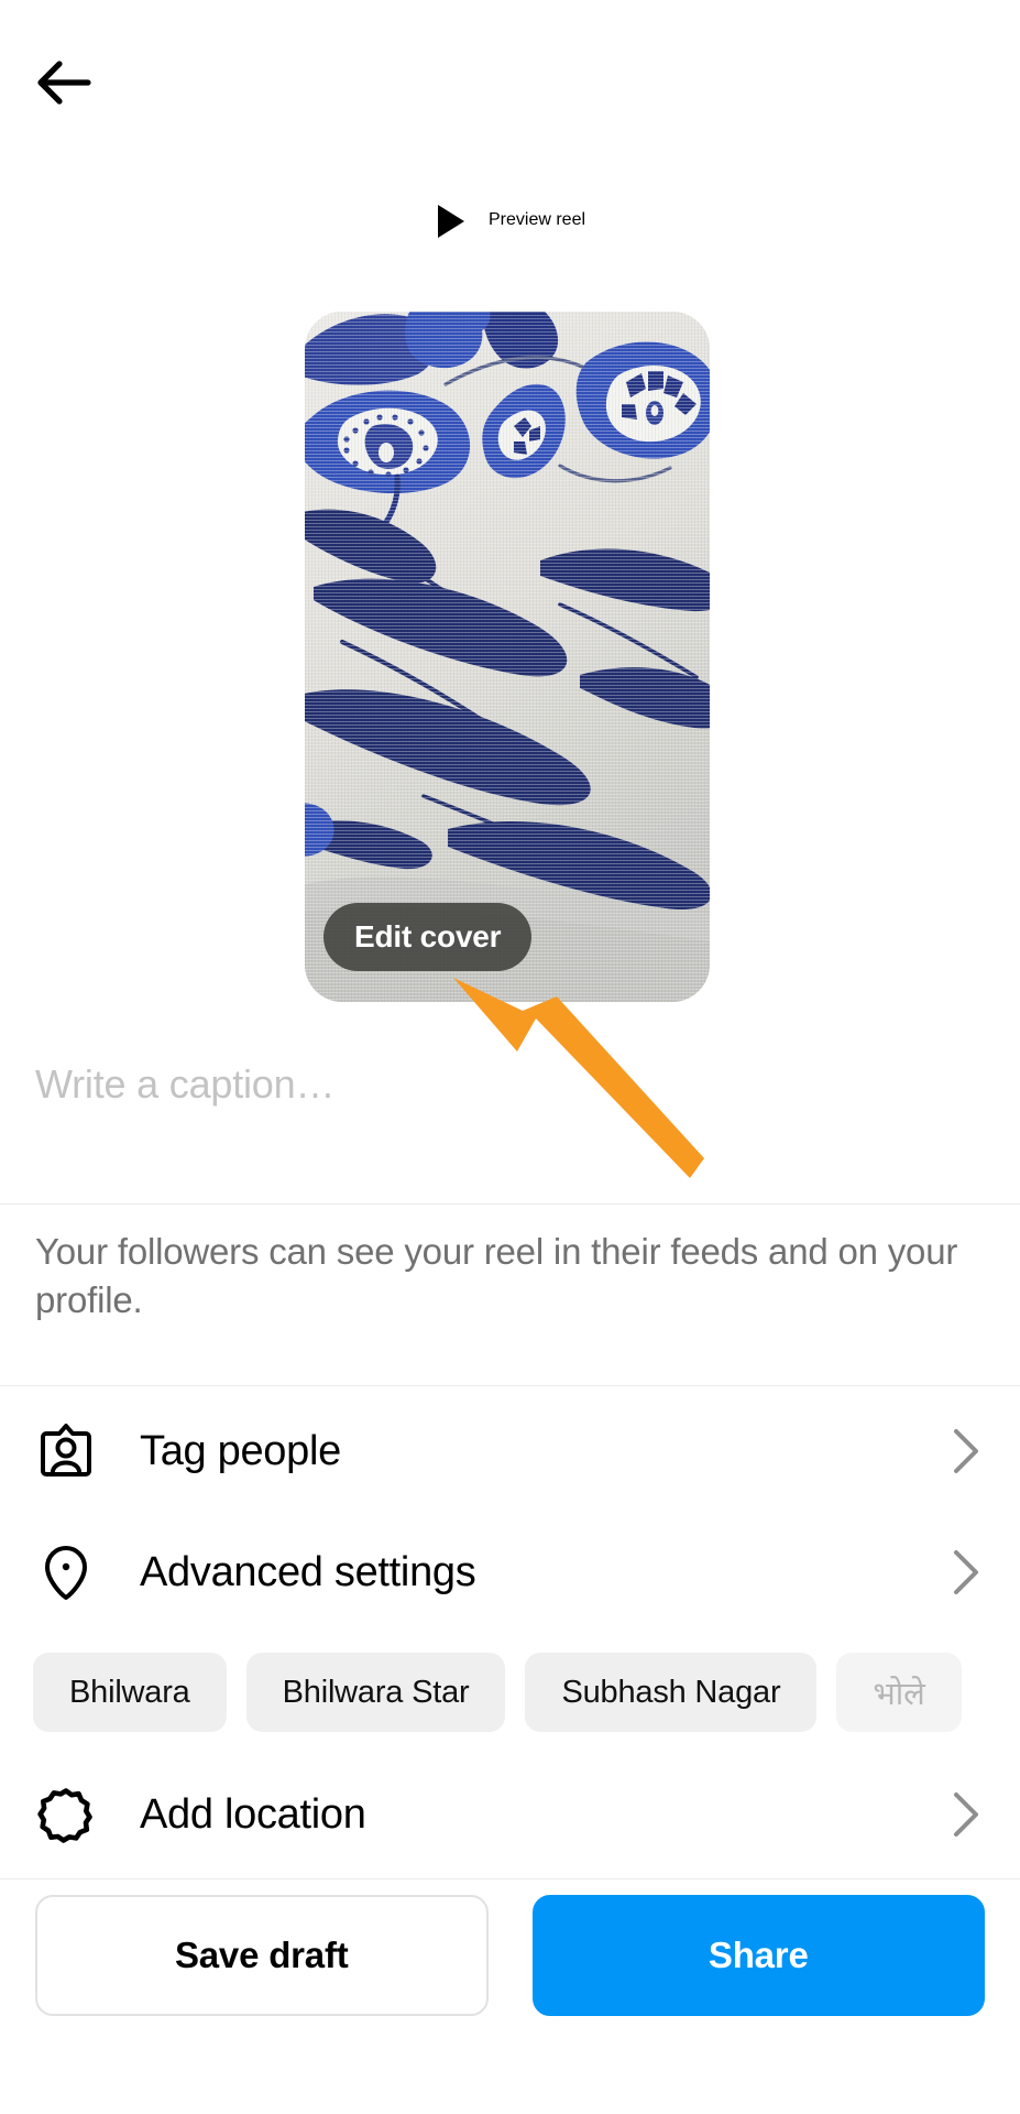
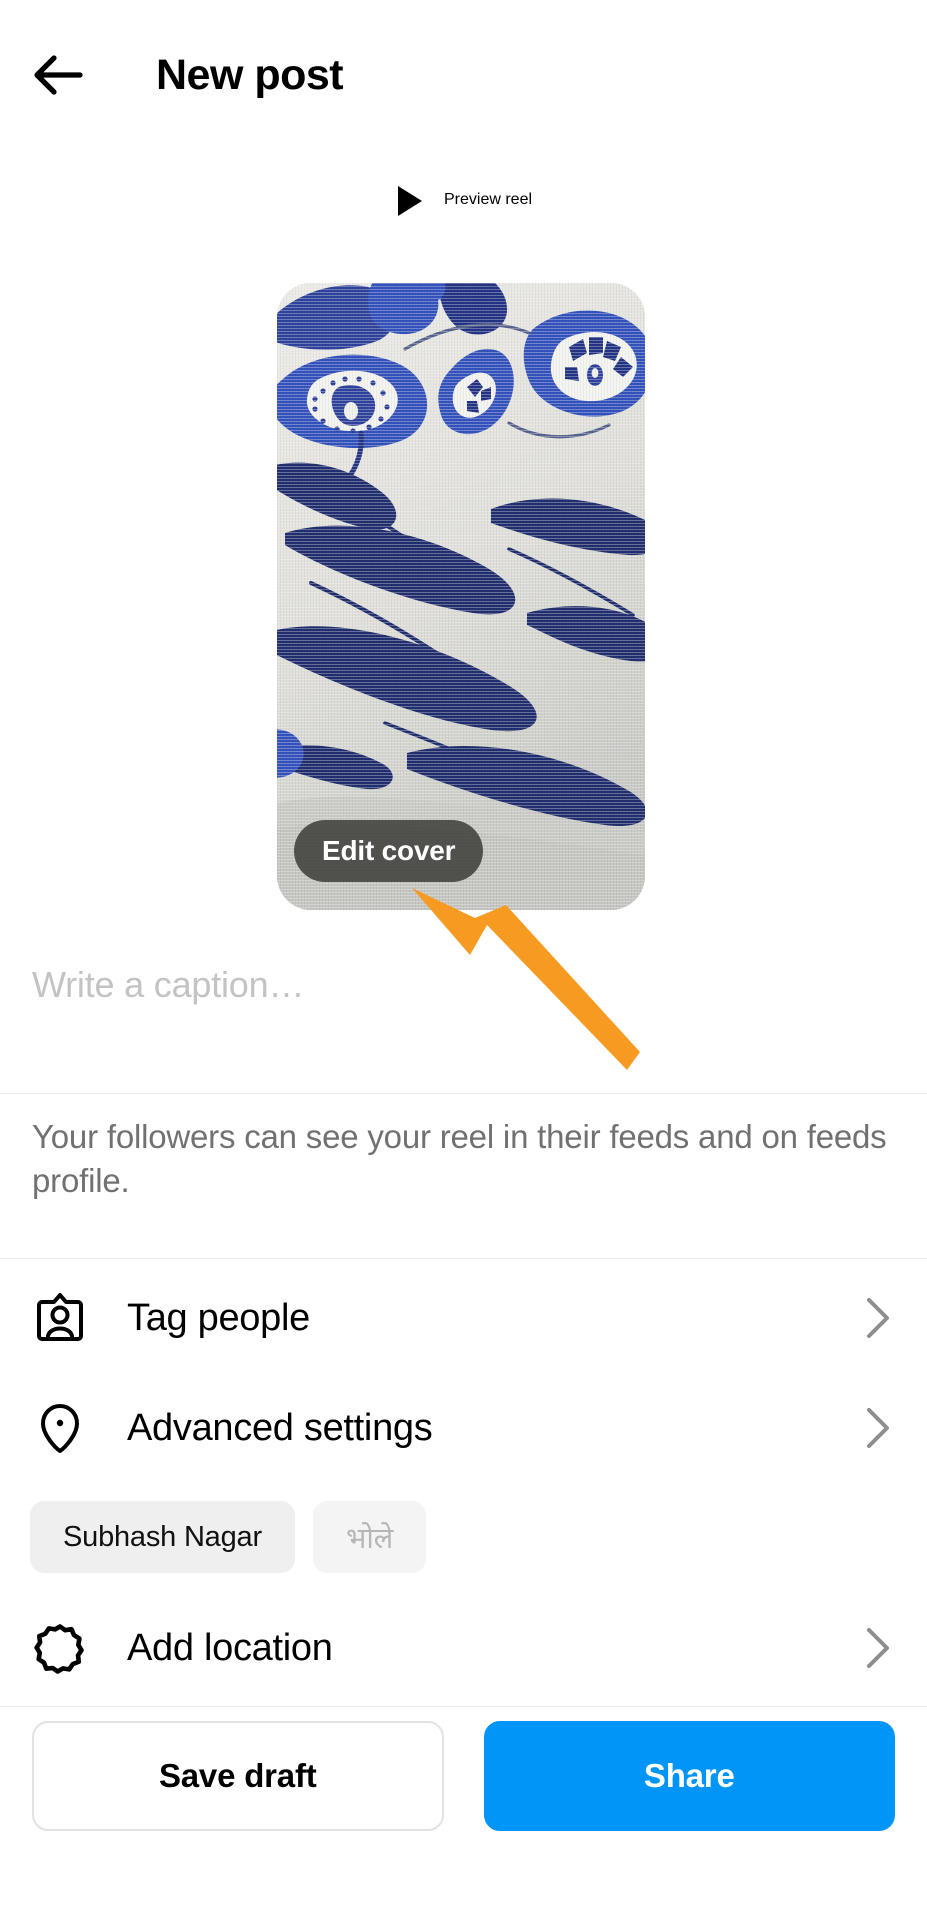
+ New post
  Preview reel
  Edit cover
  Write a caption…
- Your followers can see your reel in their feeds and on your profile.
+ Your followers can see your reel in their feeds and on feeds profile.
  Tag people
  Advanced settings
- Bhilwara
- Bhilwara Star
  Subhash Nagar
  भोले
  Add location
  Save draft
  Share
